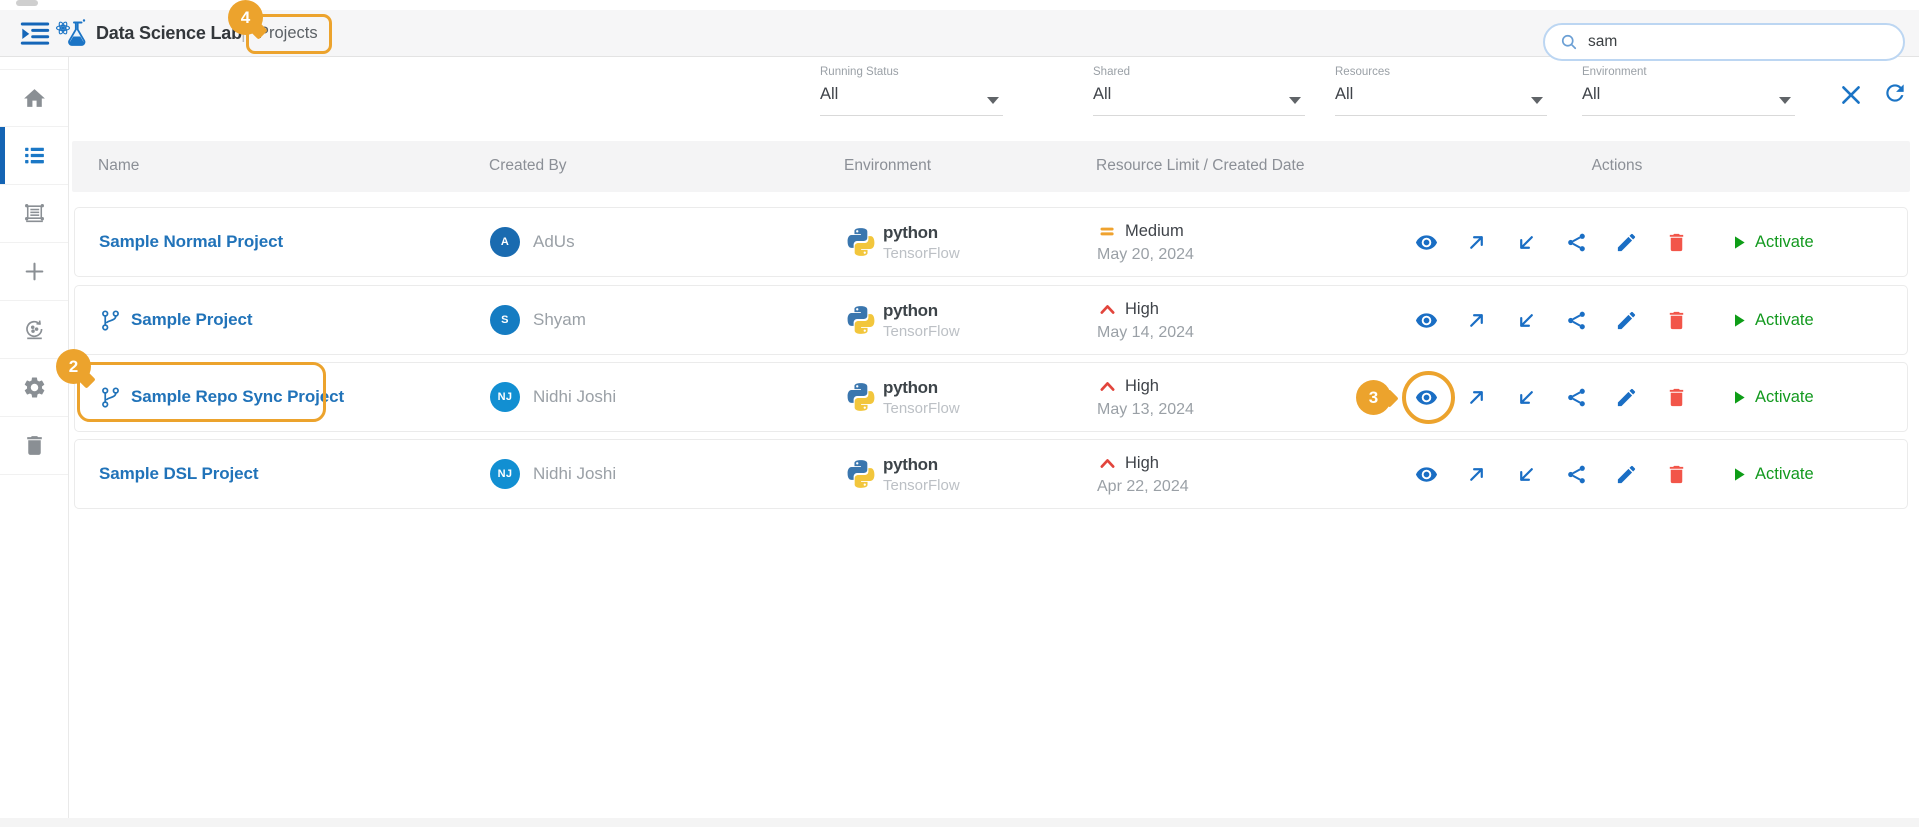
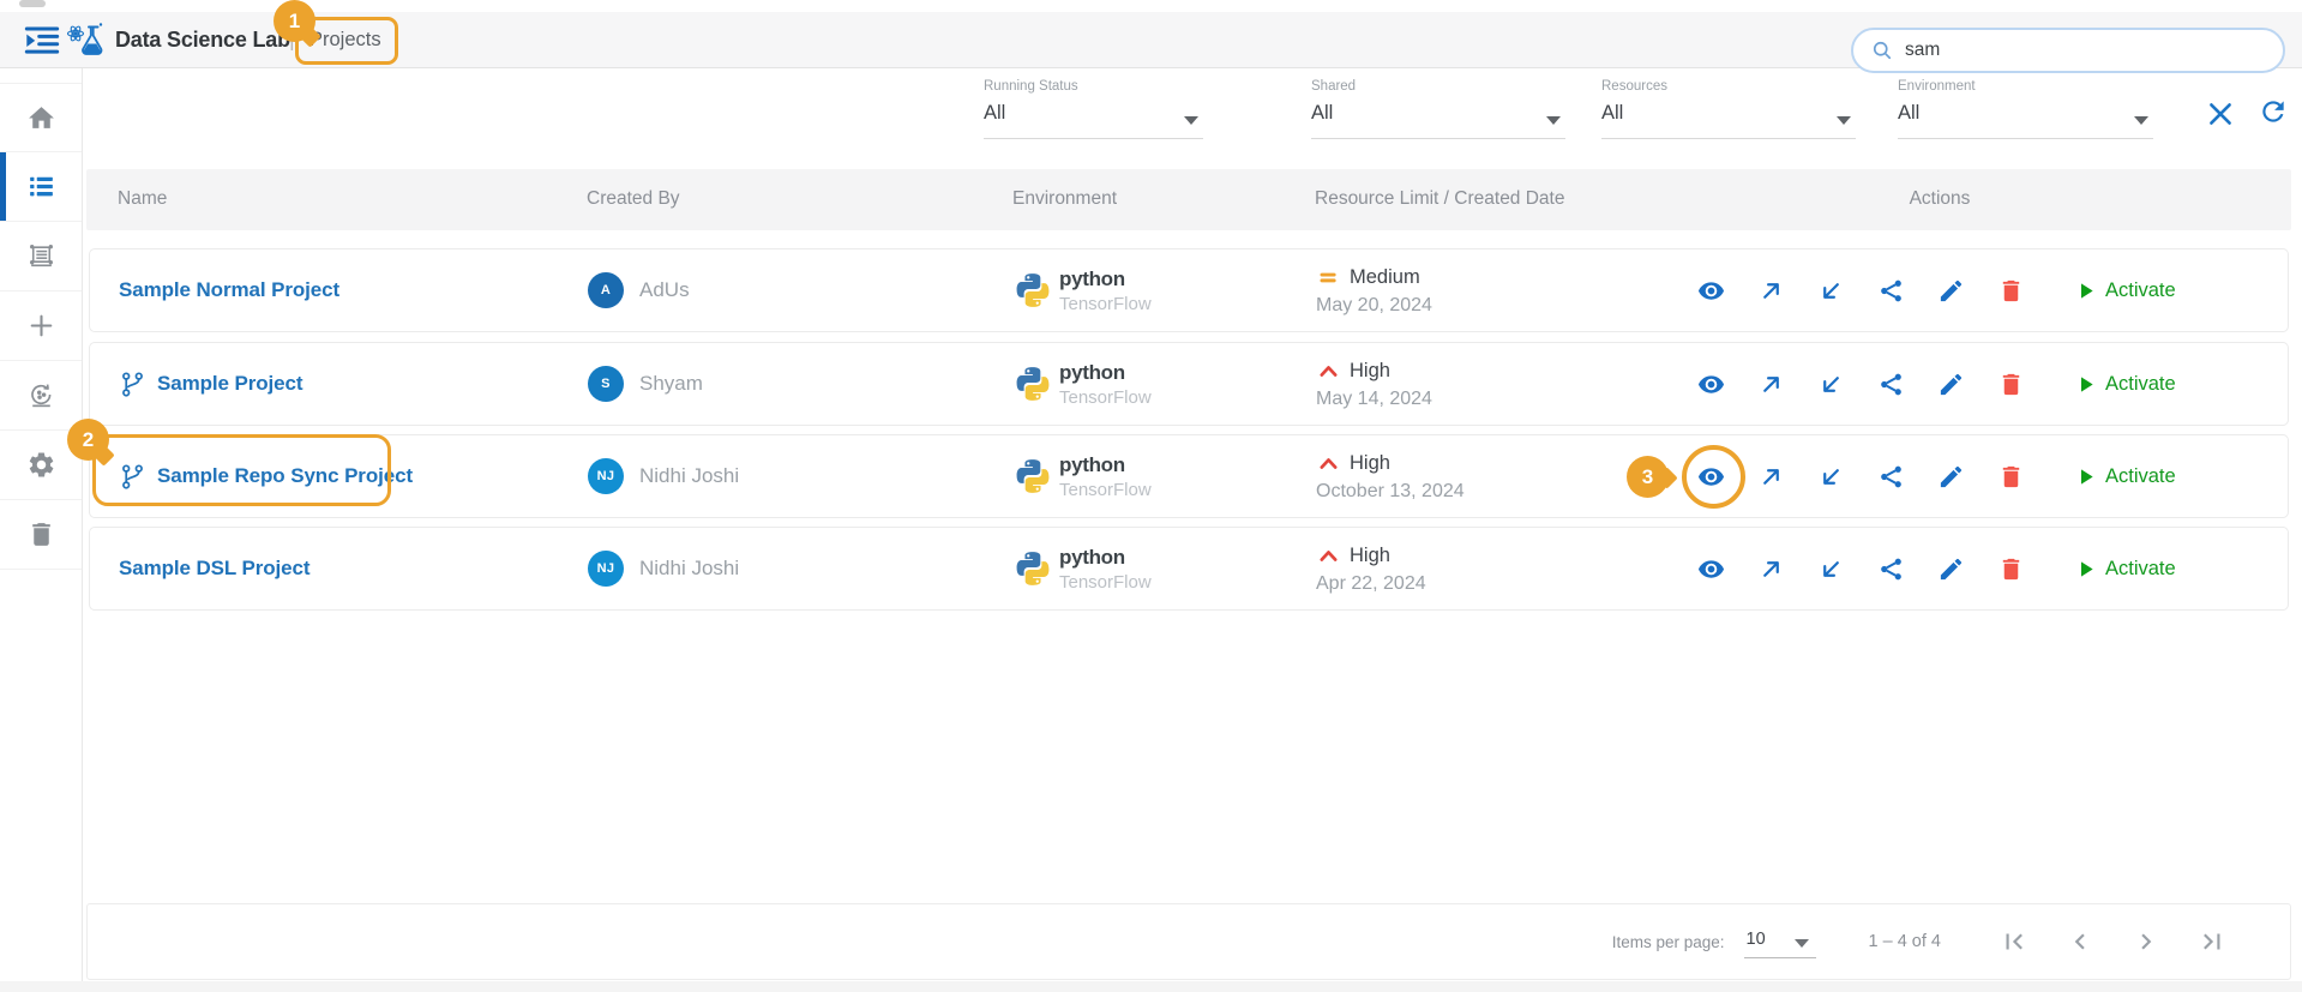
  Data Science La
  rojects
  sam
  Running Status
  All
  Shared
  All
  Resources
  All
  Environment
  All
  Name
  Created By
  Environment
  Resource Limit / Created Date
  Actions
  Sample Normal Project
  A
  AdUs
  python
  TensorFlow
  Medium
  May 20, 2024
  Activate
  Sample Project
  S
  Shyam
  python
  TensorFlow
  High
  May 14, 2024
  Activate
  Sample Repo Sync Project
  NJ
  Nidhi Joshi
  python
  TensorFlow
  High
- May 13, 2024
+ October 13, 2024
  Activate
  Sample DSL Project
  NJ
  Nidhi Joshi
  python
  TensorFlow
  High
  Apr 22, 2024
  Activate
+ Items per page:
+ 10
+ 1 – 4 of 4
- 4
+ 1
  2
  3
